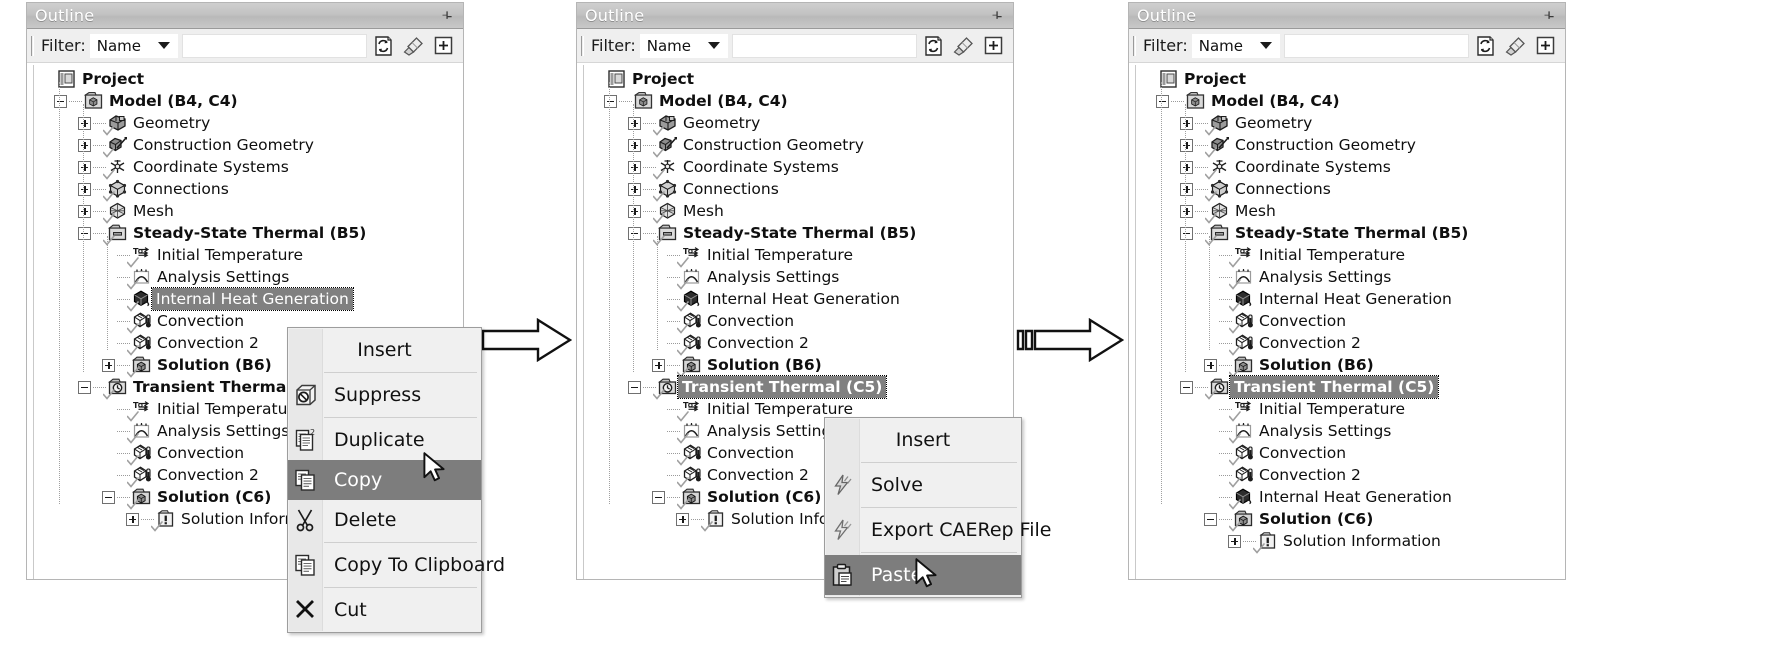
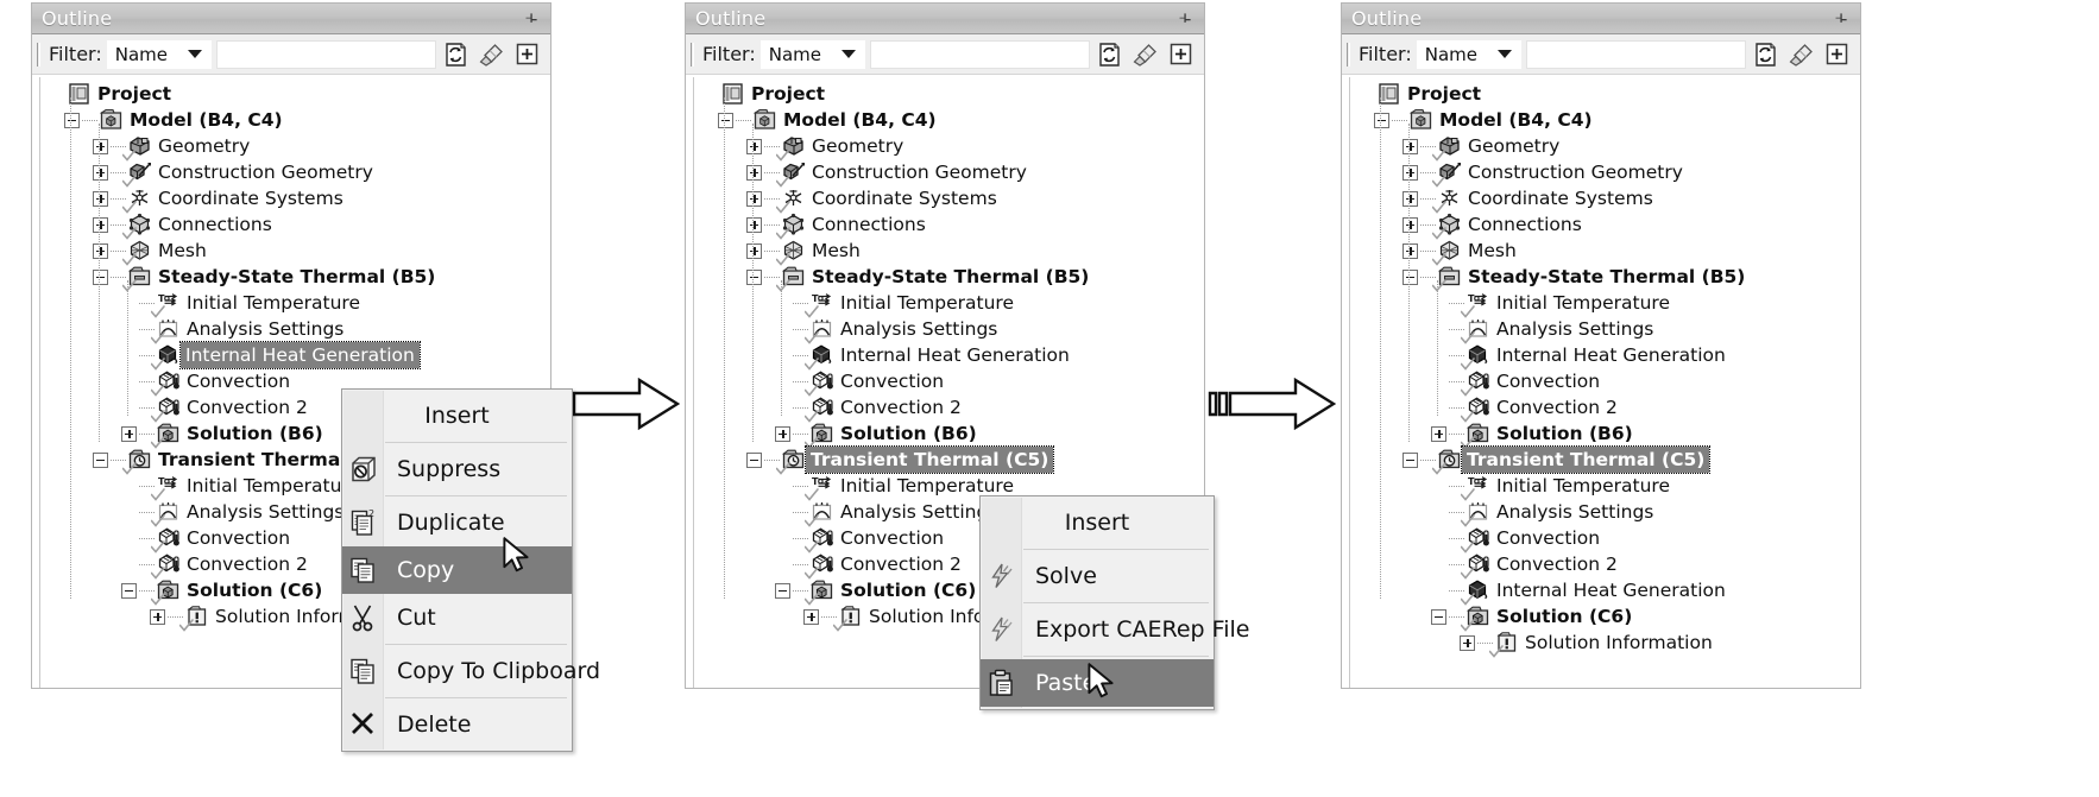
  Outline
  Filter:
  Name
  Project
  Model (B4, C4)
  Geometry
  Construction Geometry
  Coordinate Systems
  Connections
  Mesh
  Steady-State Thermal (B5)
  Initial Temperature
  Analysis Settings
  Internal Heat Generation
  Convection
  Convection 2
  Solution (B6)
  Transient Therma
  Initial Temperatu
  Analysis Settings
  Convection
  Convection 2
  Solution (C6)
  Insert
  Suppress
  Duplicate
  Copy
- Delete
+ Cut
  Copy To Clipboard
- Cut
+ Delete
  Outline
  Filter:
  Name
  Project
  Model (B4, C4)
  Geometry
  Construction Geometry
  Coordinate Systems
  Connections
  Mesh
  Steady-State Thermal (B5)
  Initial Temperature
  Analysis Settings
  Internal Heat Generation
  Convection
  Convection 2
  Solution (B6)
  Transient Thermal (C5)
  Initial Temperature
  Analysis Settin
  Convection
  Convection 2
  Solution (C6)
  Insert
  Solve
  Export CAERep File
  Past
  Outline
  Filter:
  Name
  Project
  Model (B4, C4)
  Geometry
  Construction Geometry
  Coordinate Systems
  Connections
  Mesh
  Steady-State Thermal (B5)
  Initial Temperature
  Analysis Settings
  Internal Heat Generation
  Convection
  Convection 2
  Solution (B6)
  Transient Thermal (C5)
  Initial Temperature
  Analysis Settings
  Convection
  Convection 2
  Internal Heat Generation
  Solution (C6)
  Solution Information
